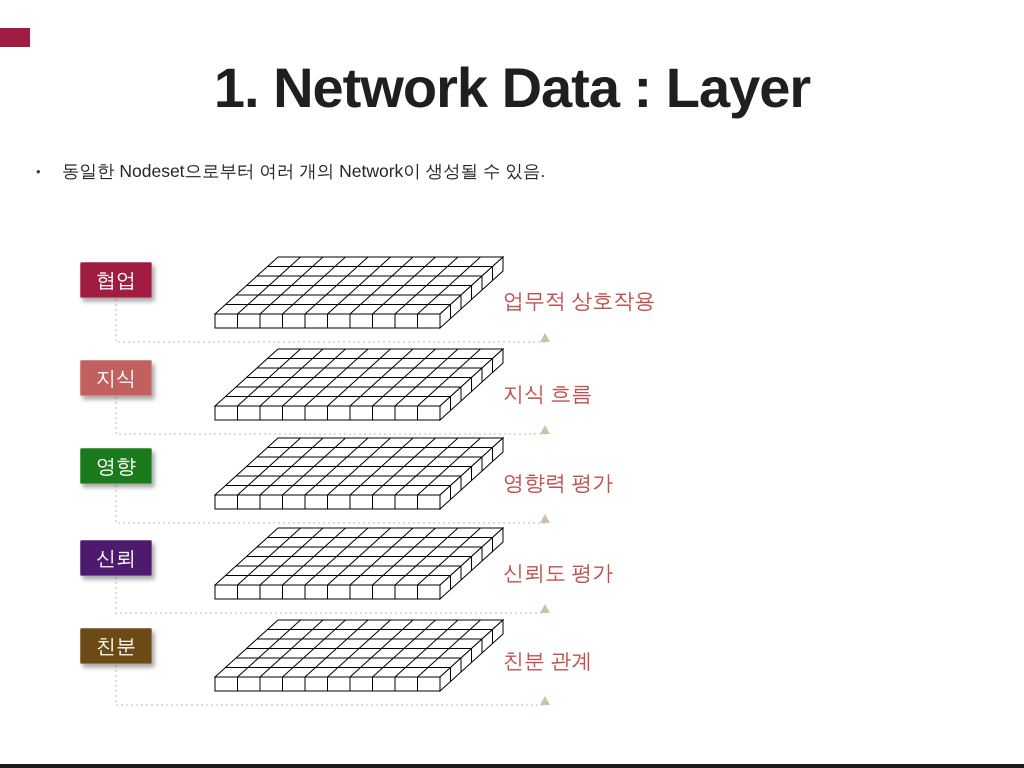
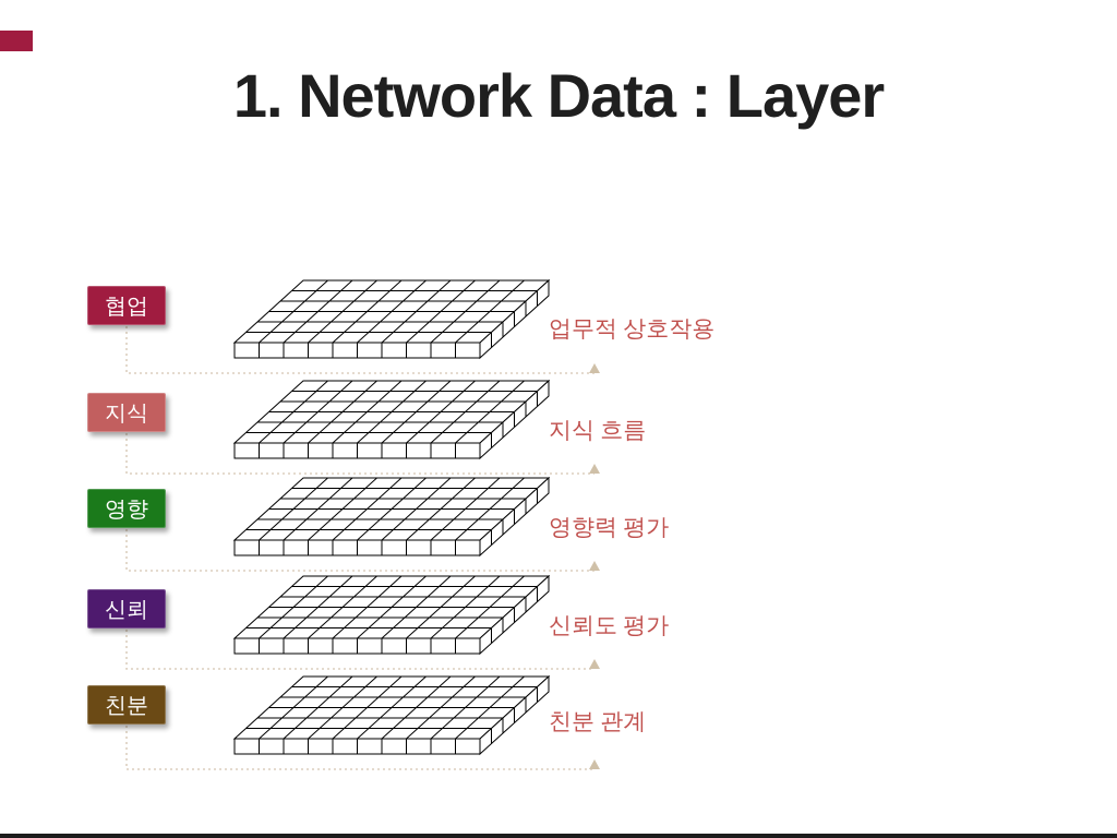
  1. Network Data : Layer
- •
- 동일한 Nodeset으로부터 여러 개의 Network이 생성될 수 있음.
  협업
  업무적 상호작용
  지식
  지식 흐름
  영향
  영향력 평가
  신뢰
  신뢰도 평가
  친분
  친분 관계
